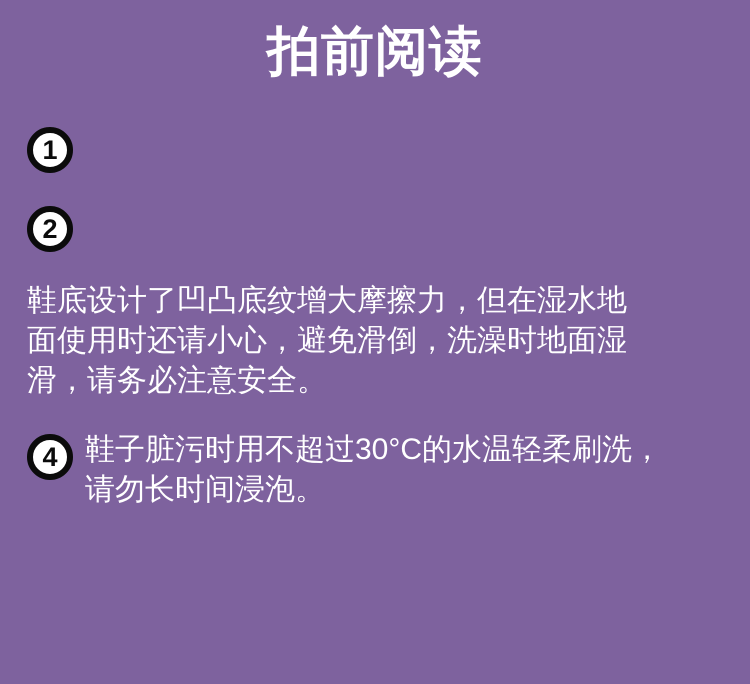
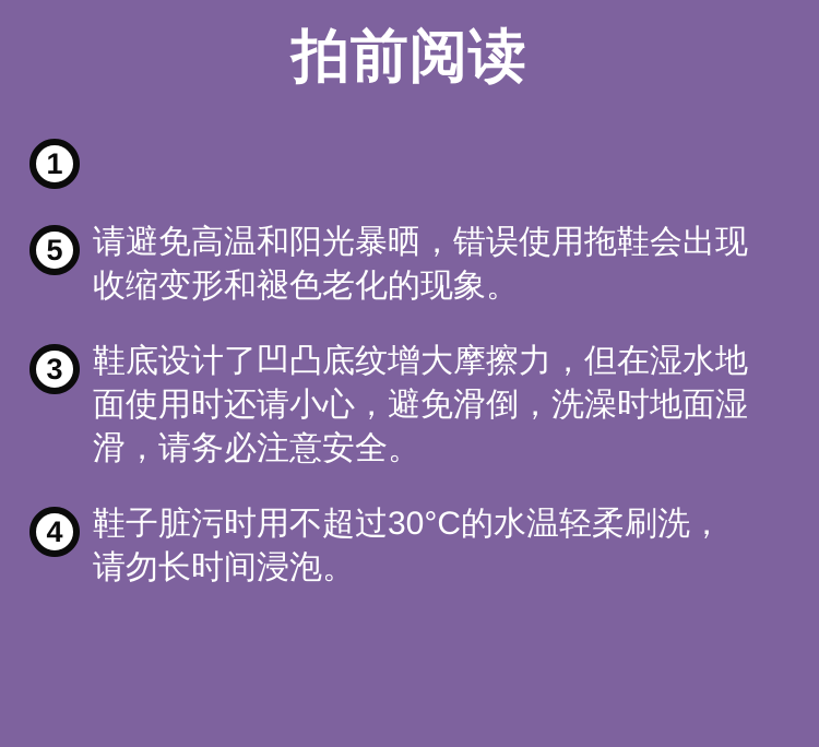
  拍前阅读
  1
- 2
+ 5
+ 请避免高温和阳光暴晒，错误使用拖鞋会出现收缩变形和褪色老化的现象。
+ 3
  鞋底设计了凹凸底纹增大摩擦力，但在湿水地面使用时还请小心，避免滑倒，洗澡时地面湿滑，请务必注意安全。
  4
  鞋子脏污时用不超过30°C的水温轻柔刷洗，请勿长时间浸泡。
